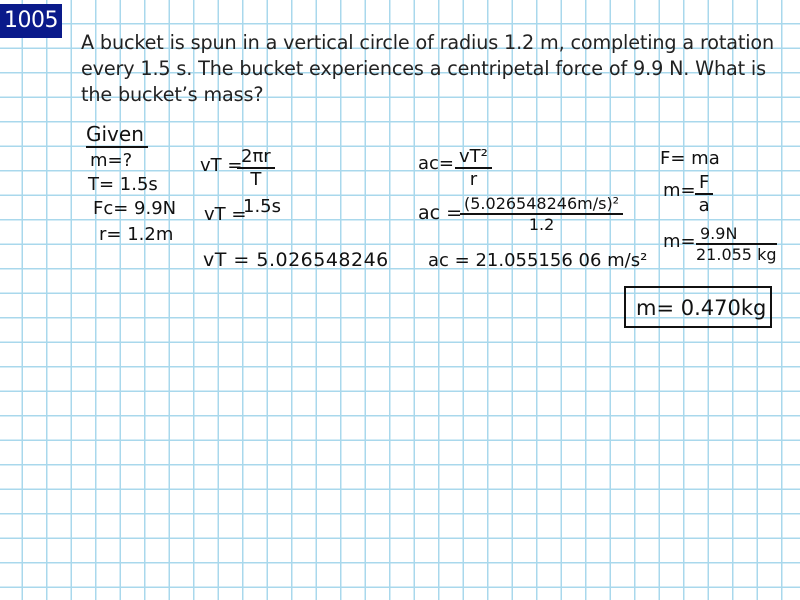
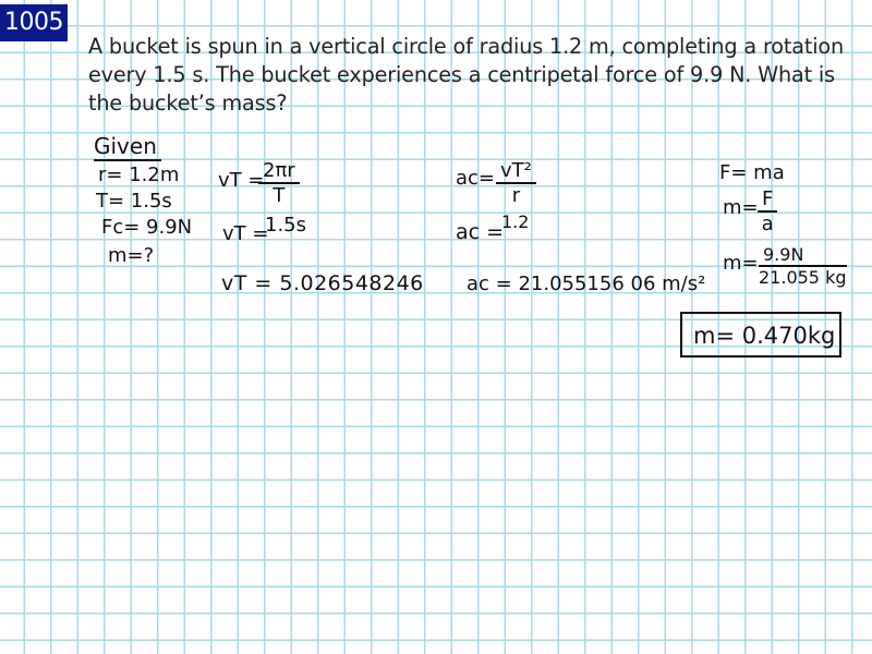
  1005
  A bucket is spun in a vertical circle of radius 1.2 m, completing a rotation every 1.5 s. The bucket experiences a centripetal force of 9.9 N. What is the bucket’s mass?
  Given
- m=?
+ r= 1.2m
  T= 1.5s
  Fc= 9.9N
- r= 1.2m
+ m=?
  vT =
  2πr
  T
  vT =
  1.5s
  vT = 5.026548246
  ac=
  vT²
  r
  ac =
- (5.026548246m/s)²
  1.2
  ac = 21.055156 06 m/s²
  F= ma
  m=
  F
  a
  m=
  9.9N
  21.055 kg
  m= 0.470kg
